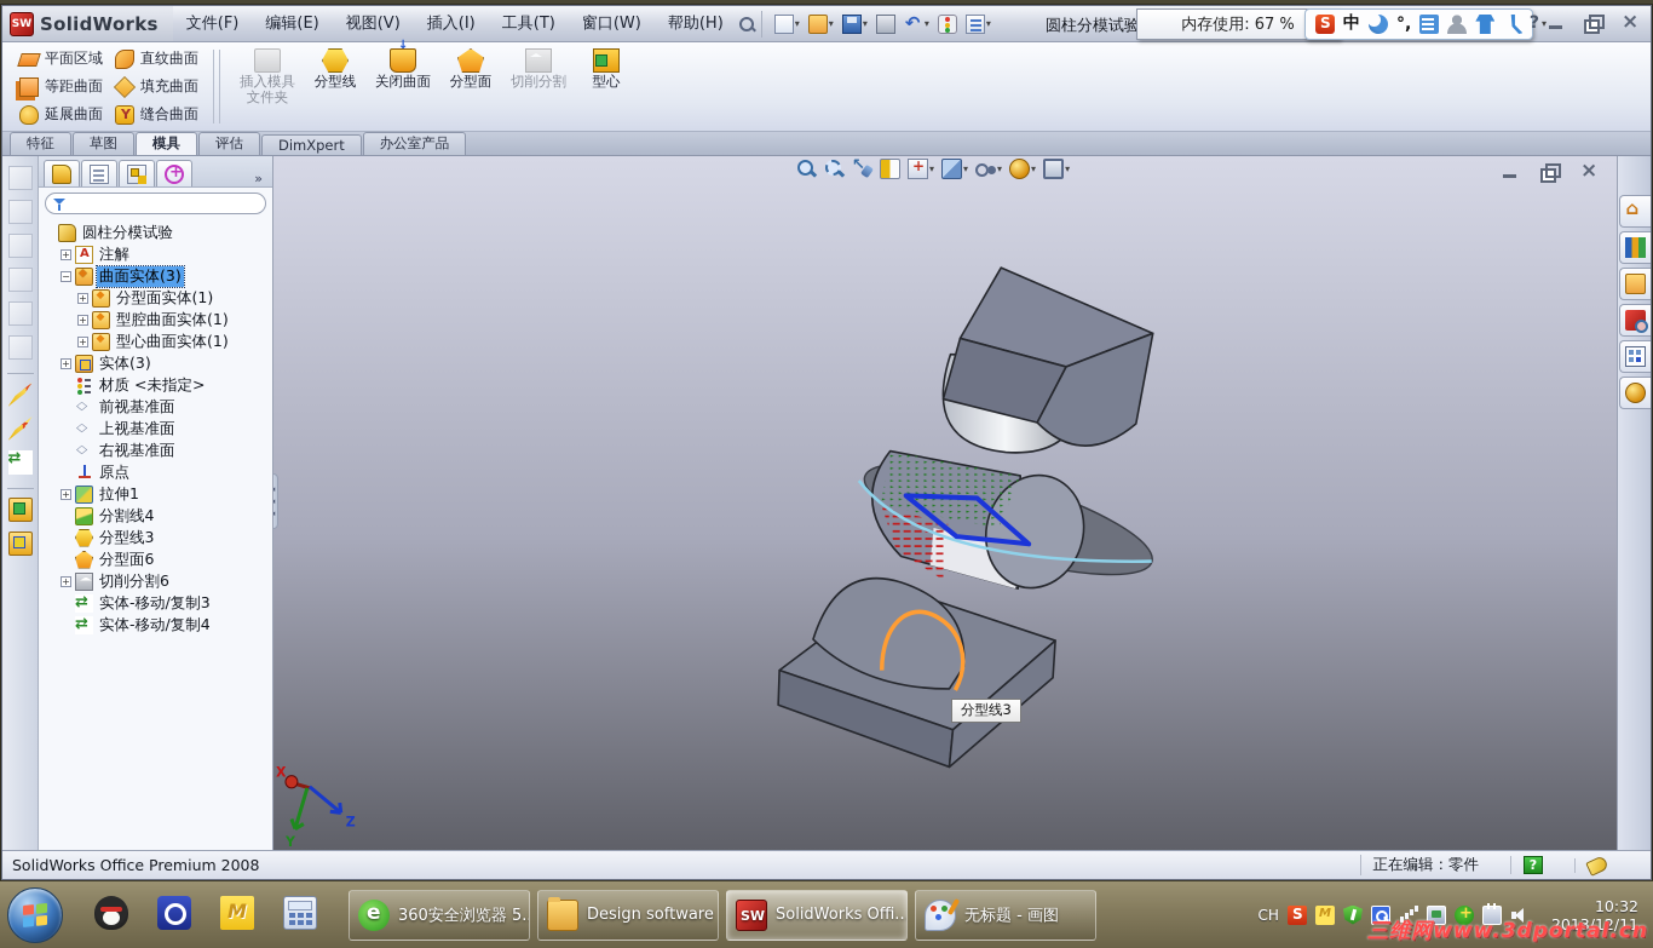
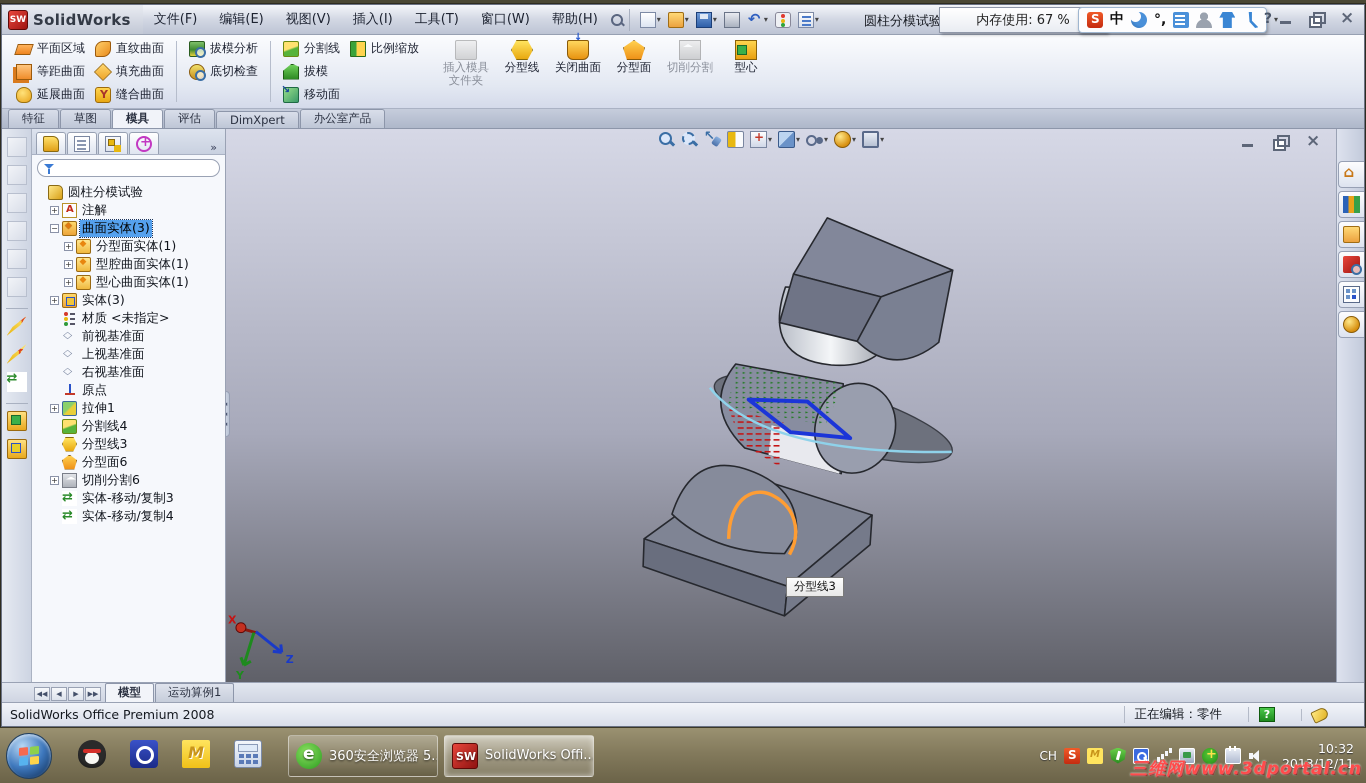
  SW
  SolidWorks
  文件(F)
  编辑(E)
  视图(V)
  插入(I)
  工具(T)
  窗口(W)
  帮助(H)
  ▾
  ▾
  ▾
  ▾
  ▾
  圆柱分模试验
  内存使用: 67 %
  中
  °,
  ?
  ▾
  平面区域
  等距曲面
  延展曲面
  直纹曲面
  填充曲面
  缝合曲面
+ 拔模分析
+ 底切检查
+ 分割线
+ 拔模
+ 移动面
+ 比例缩放
  插入模具文件夹
  分型线
  关闭曲面
  分型面
  切削分割
  型心
  特征
  草图
  模具
  评估
  DimXpert
  办公室产品
  »
  圆柱分模试验
  +
  注解
  −
  曲面实体(3)
  +
  分型面实体(1)
  +
  型腔曲面实体(1)
  +
  型心曲面实体(1)
  +
  实体(3)
  材质 <未指定>
  前视基准面
  上视基准面
  右视基准面
  原点
  +
  拉伸1
  分割线4
  分型线3
  分型面6
  +
  切削分割6
  实体-移动/复制3
  实体-移动/复制4
  X
  Y
  Z
  ▾
  ▾
  ▾
  ▾
  ▾
  分型线3
  ◂
  ◂
  ◂
+ ◀◀
+ ◀
+ ▶
+ ▶▶
+ 模型
+ 运动算例1
  SolidWorks Office Premium 2008
  正在编辑：零件
  ?
  360安全浏览器 5.
- Design software
  SolidWorks Offi..
- 无标题 - 画图
  CH
  10:32
  2013/12/11
  三维网www.3dportal.cn
